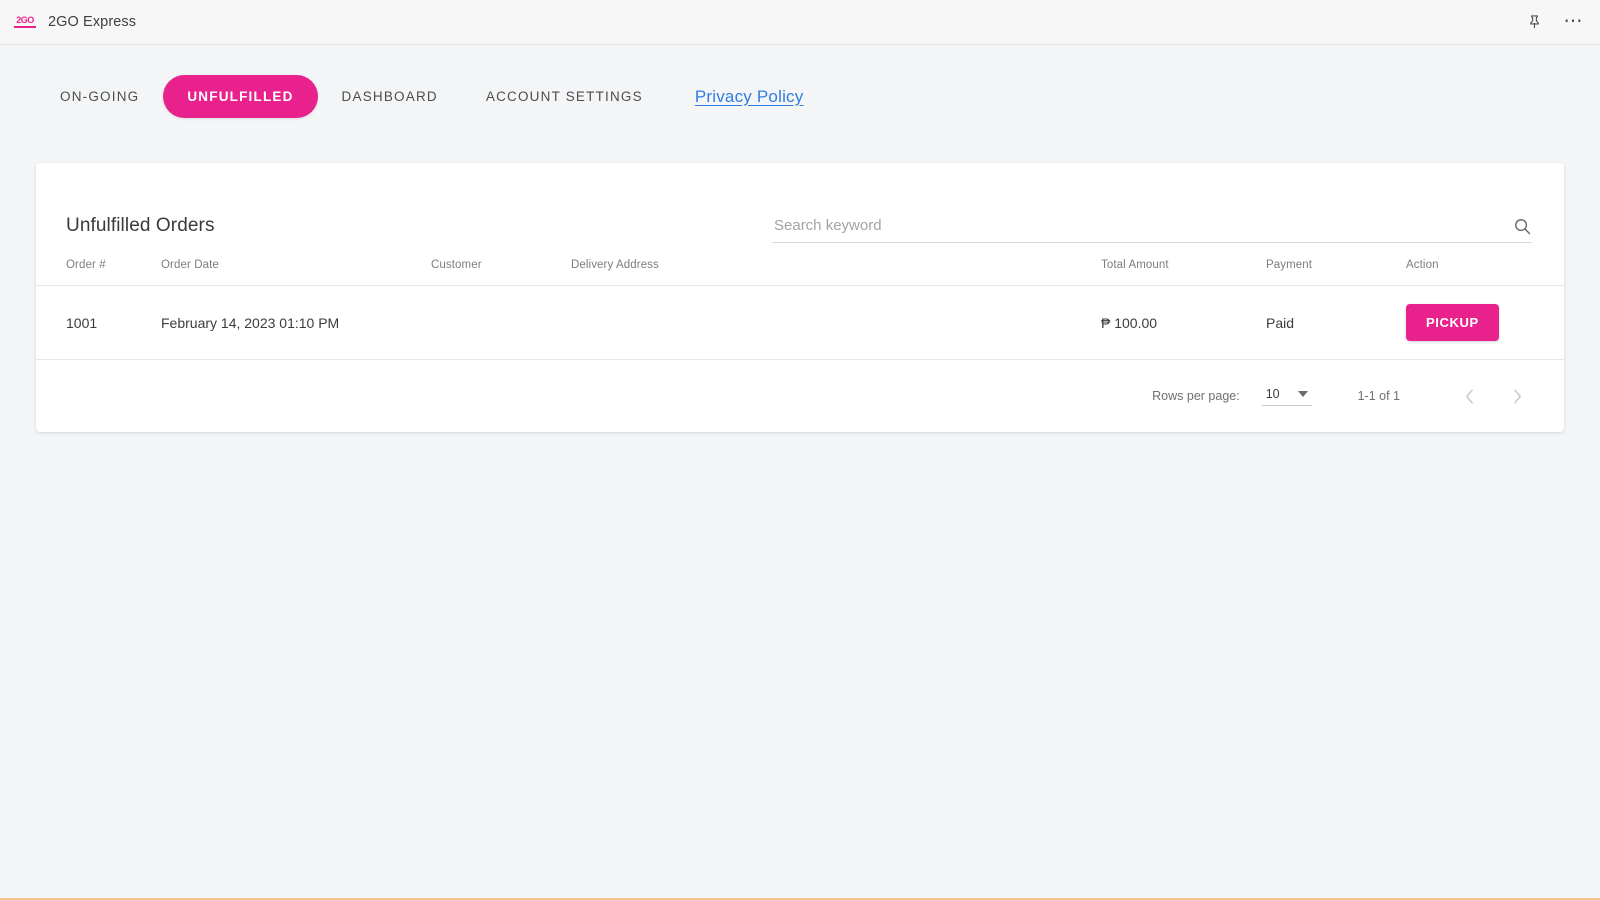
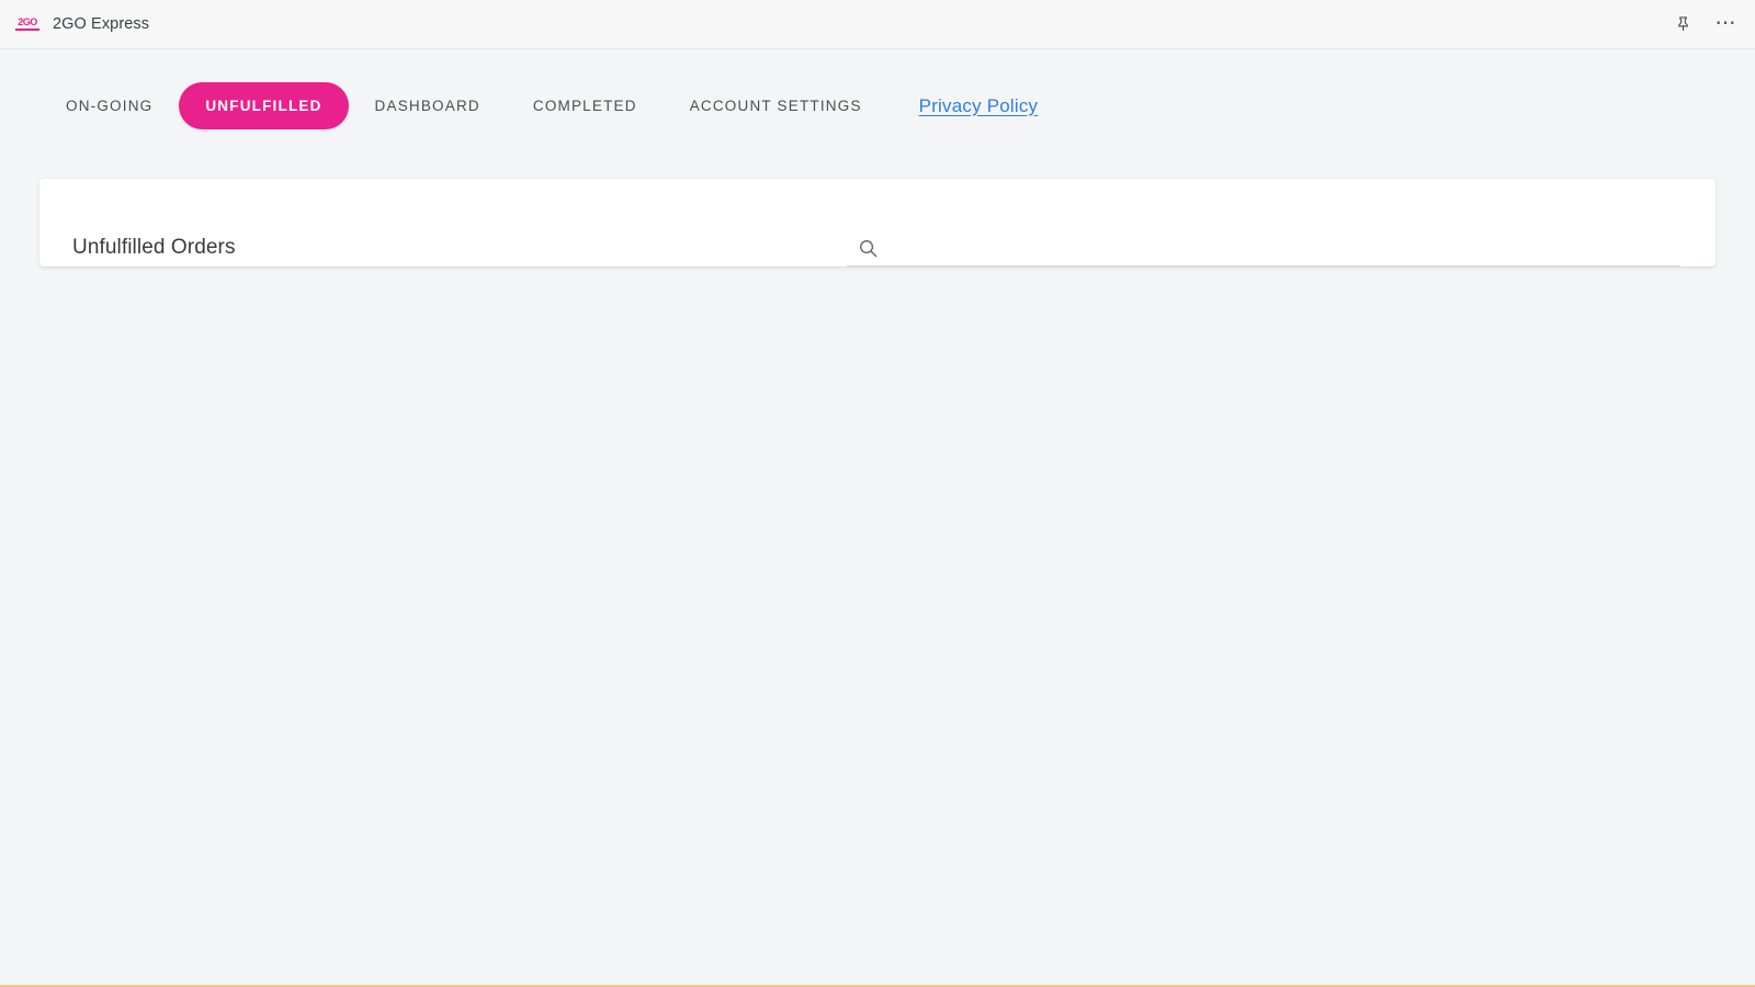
  2GO
  2GO Express
  ⋯
  ON-GOING
  UNFULFILLED
  DASHBOARD
+ COMPLETED
  ACCOUNT SETTINGS
  Privacy Policy
  Unfulfilled Orders
- Search keyword
- Order #	Order Date	Customer	Delivery Address	Total Amount	Payment	Action
- 1001	February 14, 2023 01:10 PM			₱ 100.00	Paid	PICKUP
- Rows per page:
- 10
- 1-1 of 1
